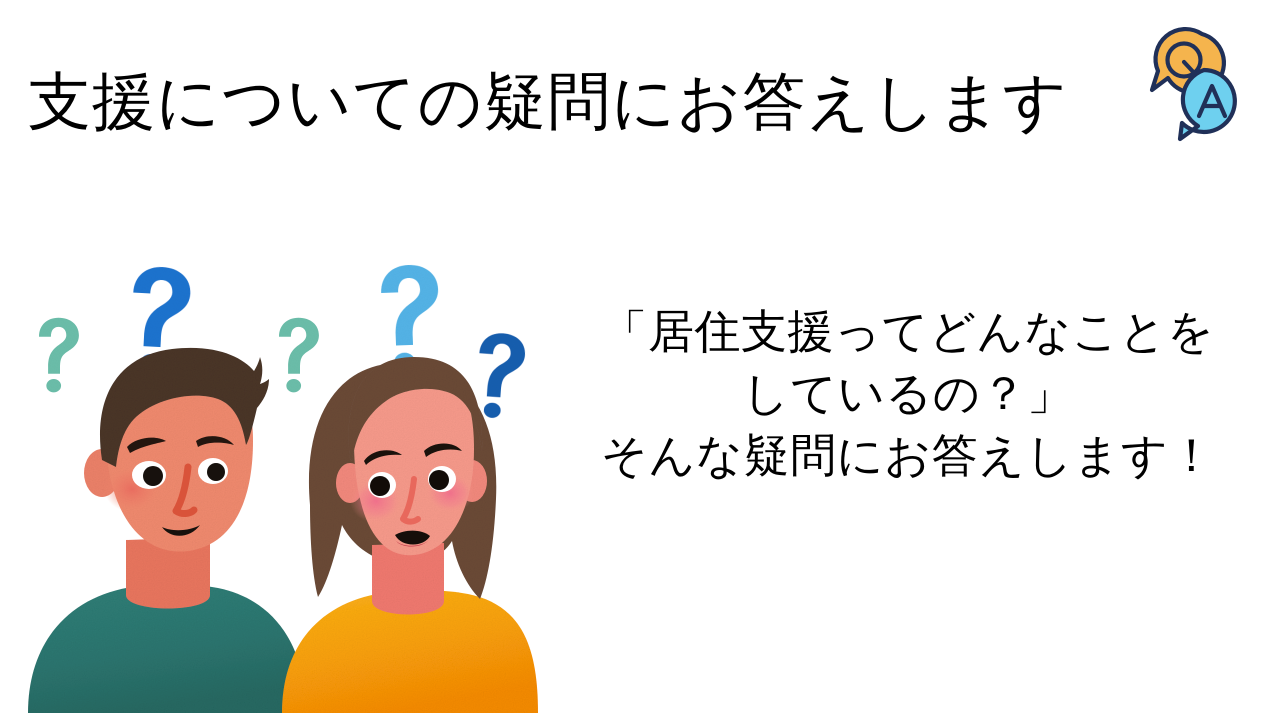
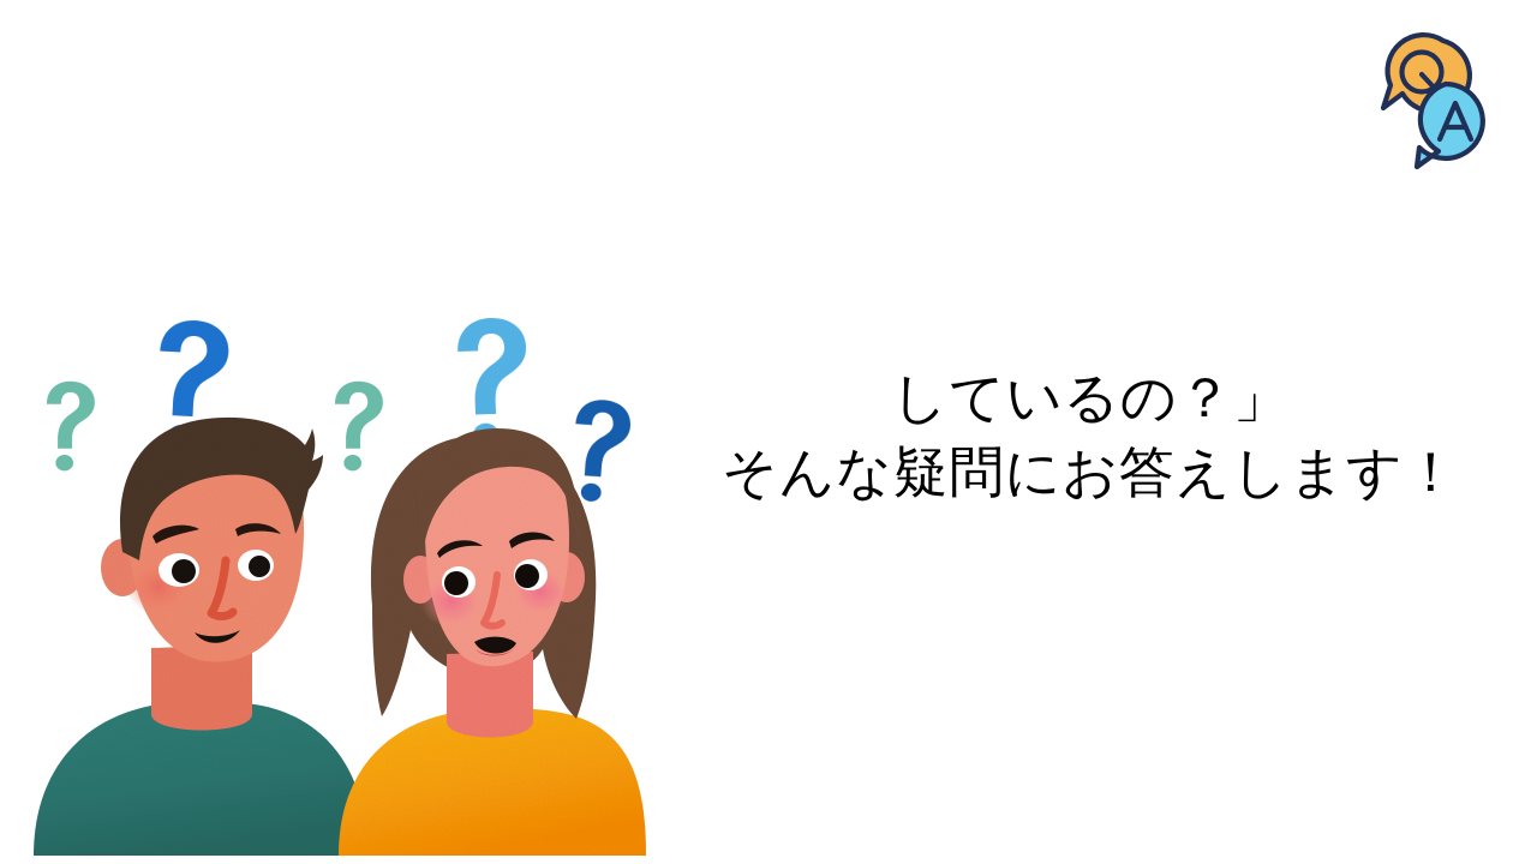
- 支援についての疑問にお答えします
- 「居住支援ってどんなことを
  しているの？」
  そんな疑問にお答えします！
